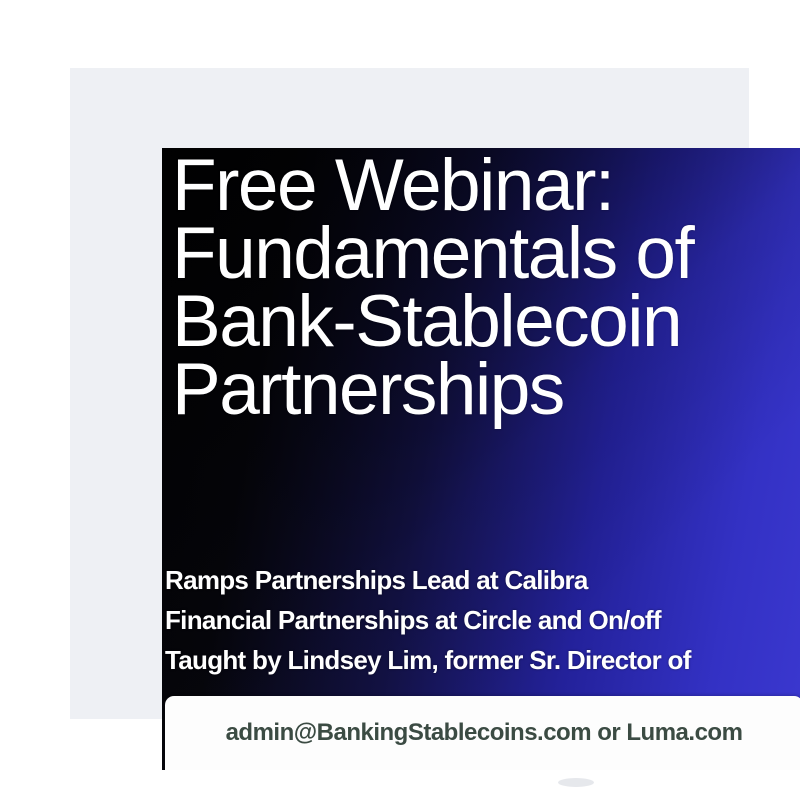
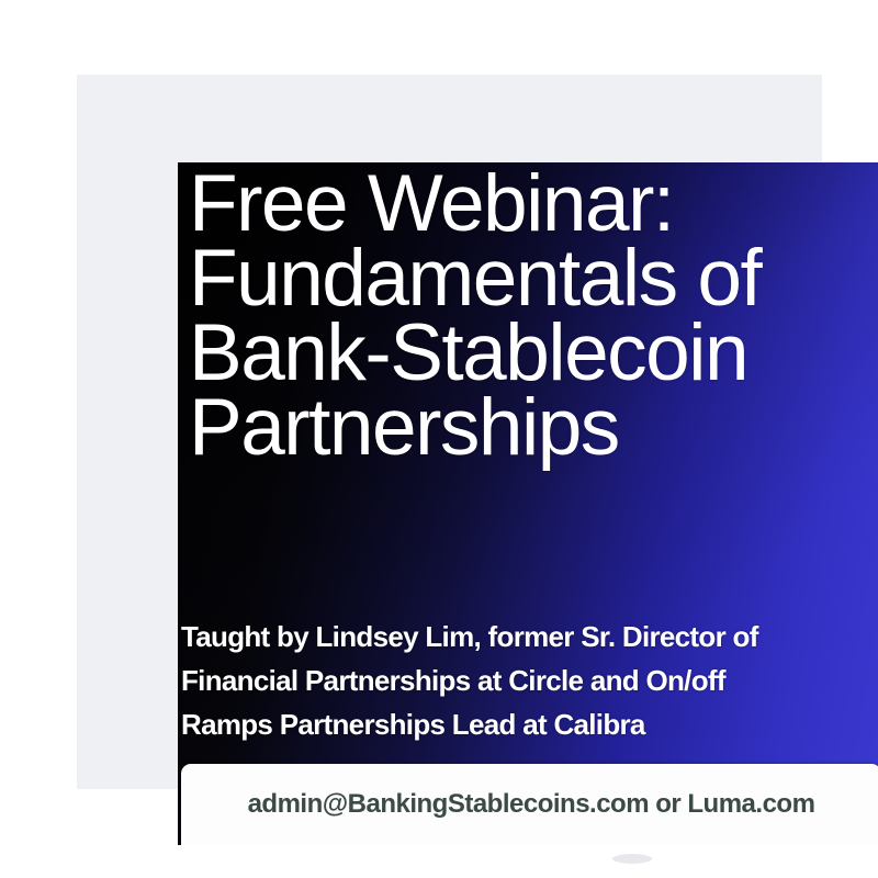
  Free Webinar:
  Fundamentals of
  Bank-Stablecoin
  Partnerships
- Ramps Partnerships Lead at Calibra
+ Taught by Lindsey Lim, former Sr. Director of
  Financial Partnerships at Circle and On/off
- Taught by Lindsey Lim, former Sr. Director of
+ Ramps Partnerships Lead at Calibra
  admin@BankingStablecoins.com or Luma.com
